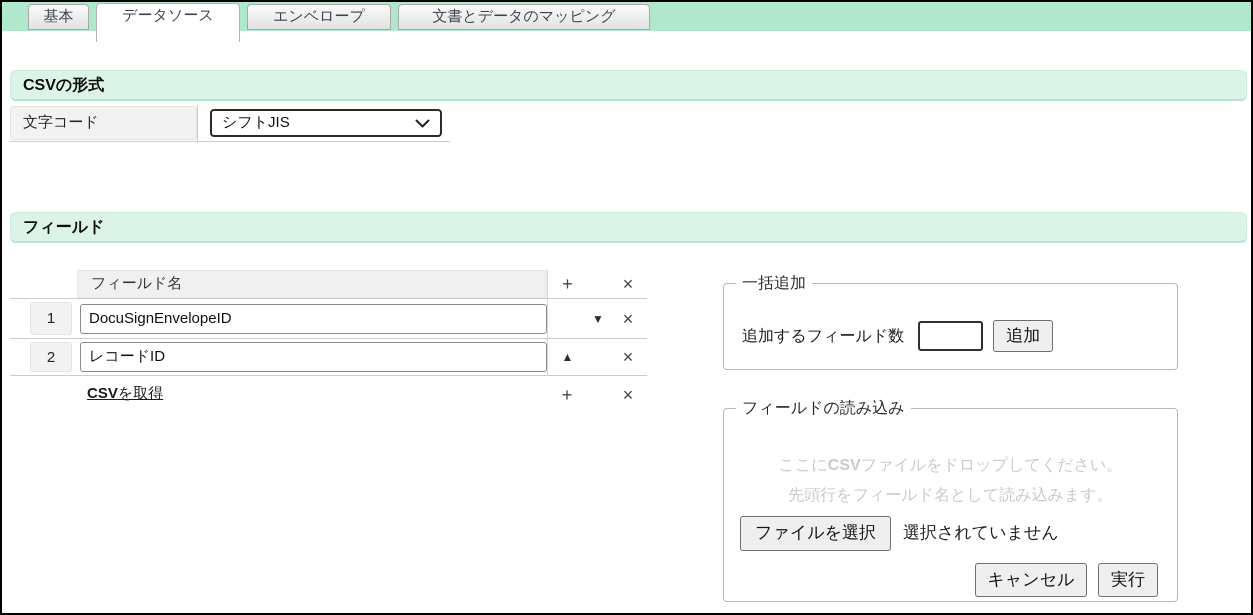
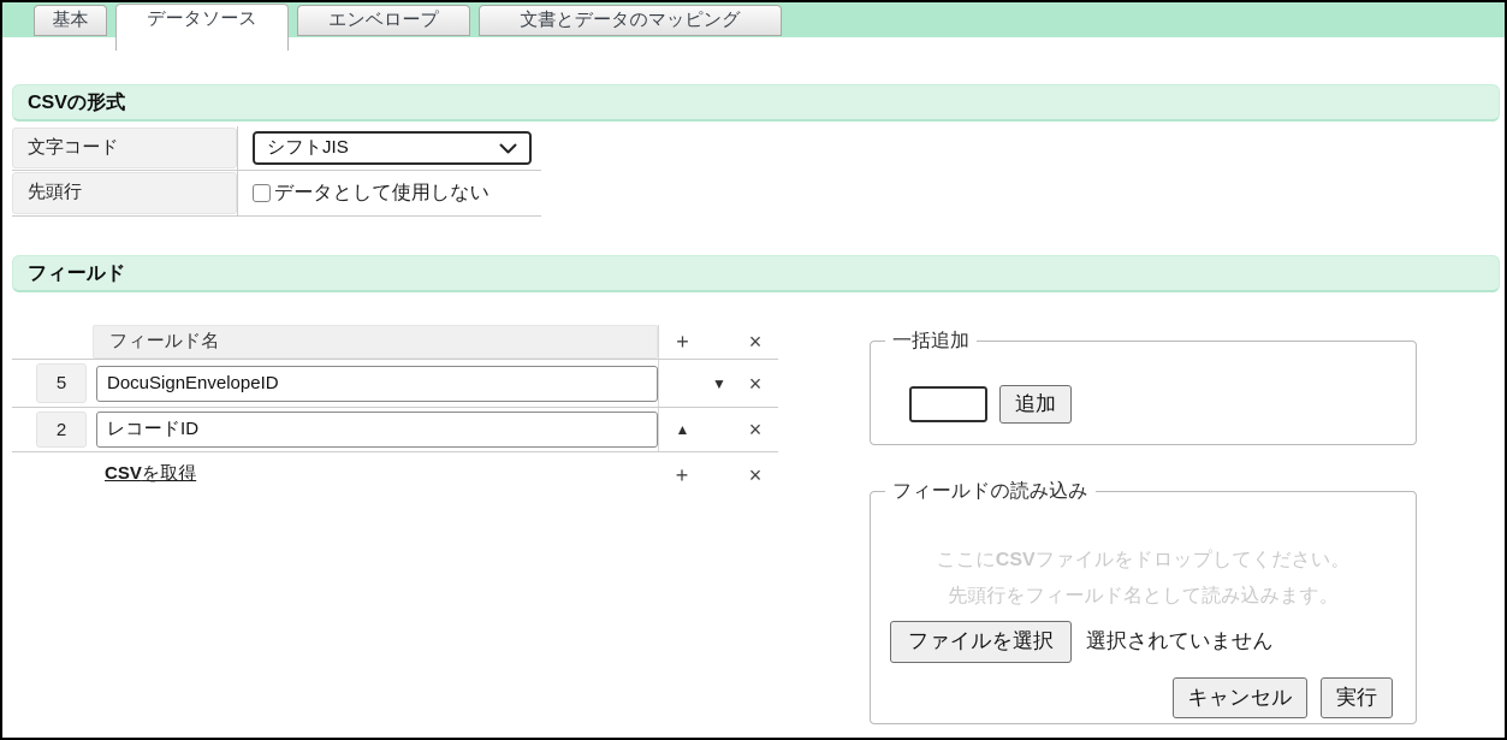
  基本
  データソース
  エンベロープ
  文書とデータのマッピング
  CSVの形式
  文字コード
  シフトJIS
+ 先頭行
+ データとして使用しない
  フィールド
  フィールド名
  +
  ×
- 1
+ 5
  DocuSignEnvelopeID
  ▼
  ×
  2
  レコードID
  ▲
  ×
  CSVを取得
  +
  ×
  一括追加
- 追加するフィールド数
  追加
  フィールドの読み込み
  ここにCSVファイルをドロップしてください。
  先頭行をフィールド名として読み込みます。
  ファイルを選択
  選択されていません
  キャンセル
  実行
